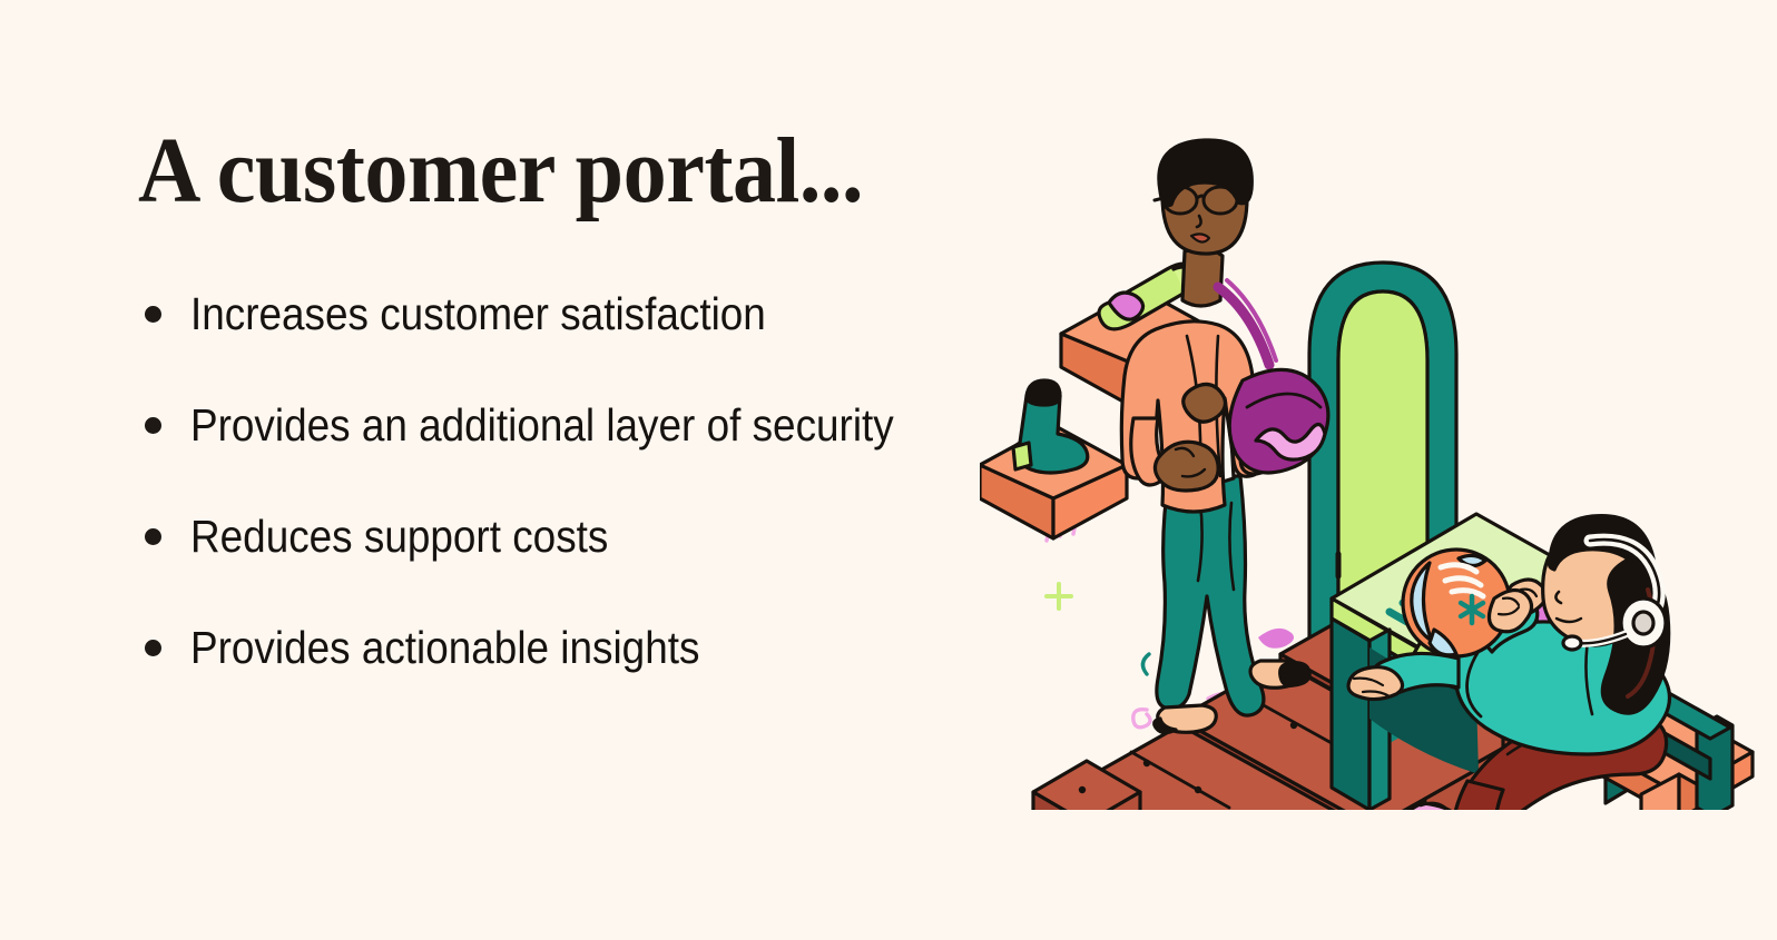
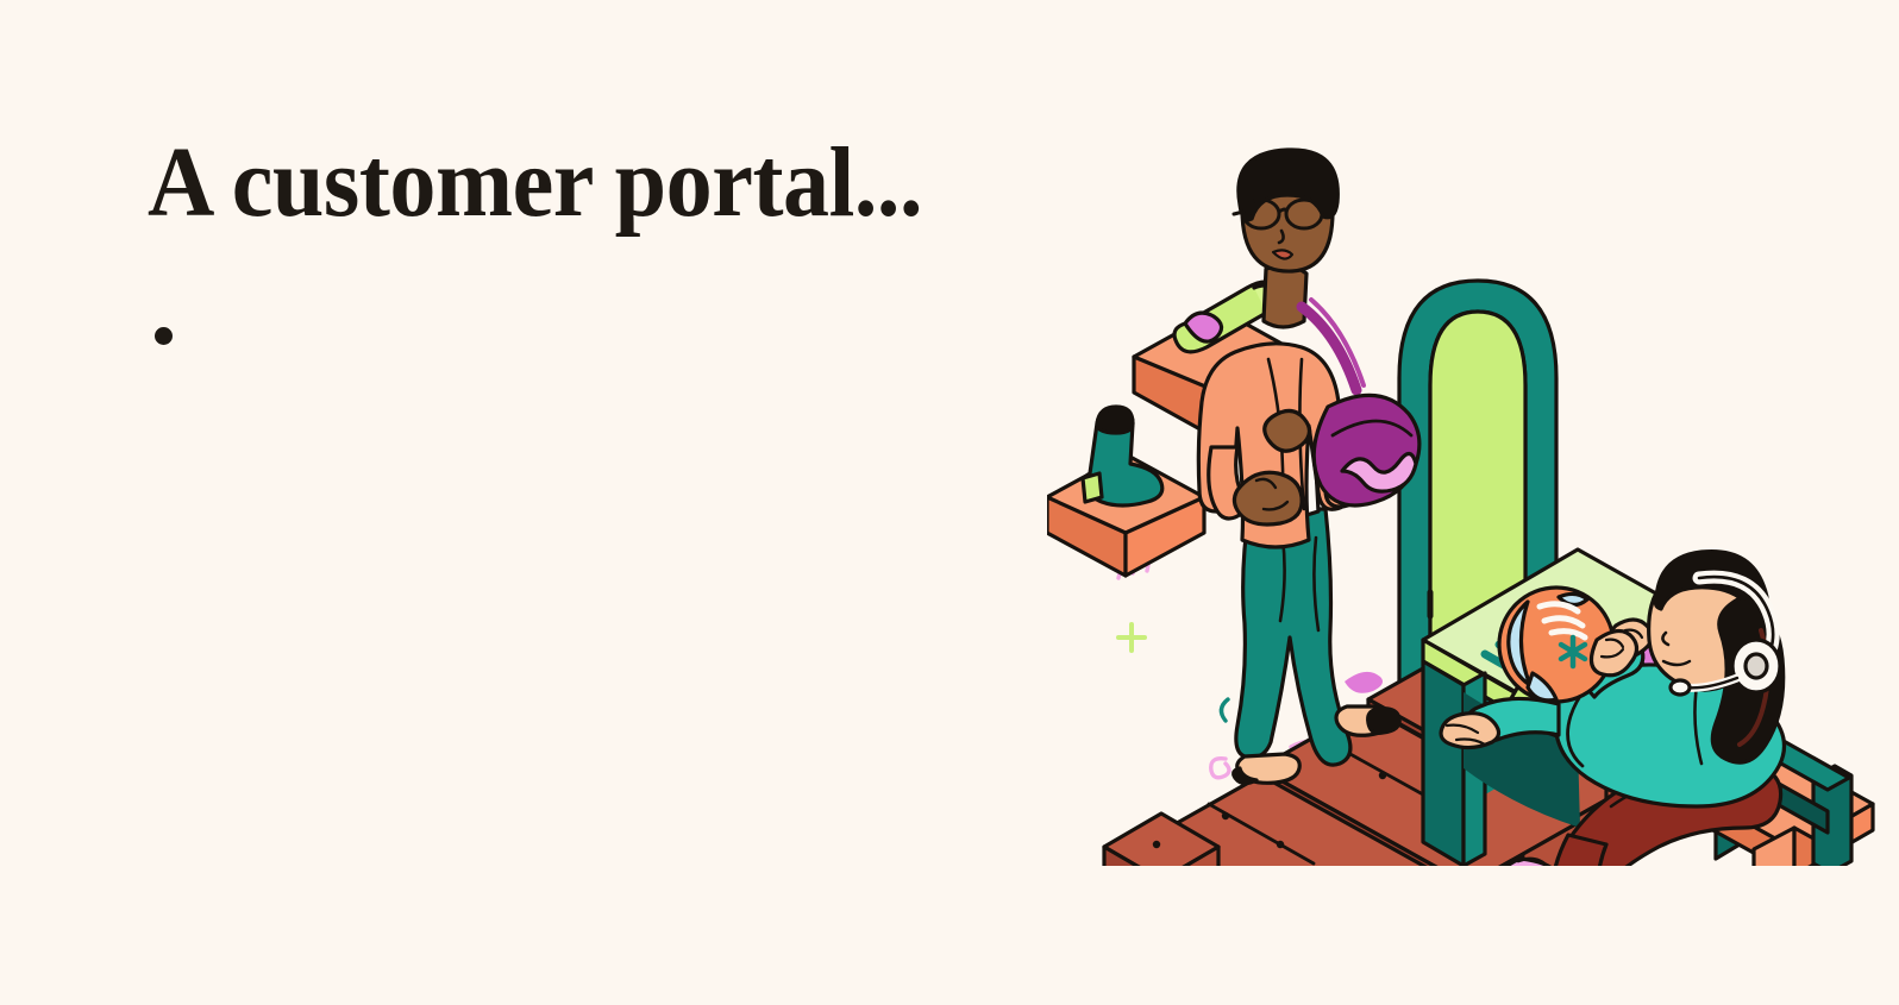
  A customer portal...
- Increases customer satisfaction
- Provides an additional layer of security
- Reduces support costs
- Provides actionable insights
